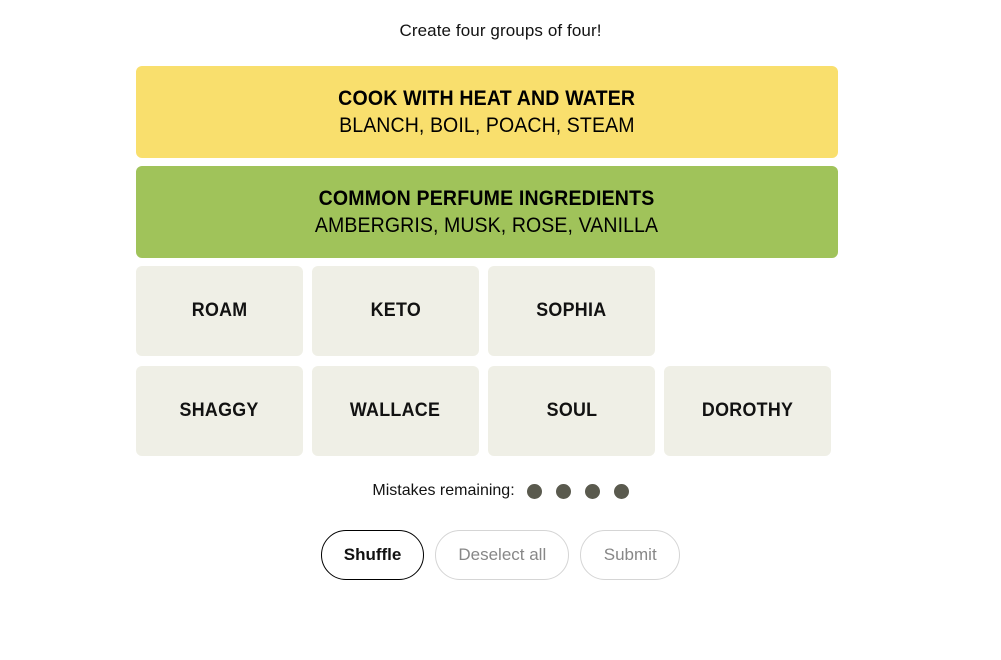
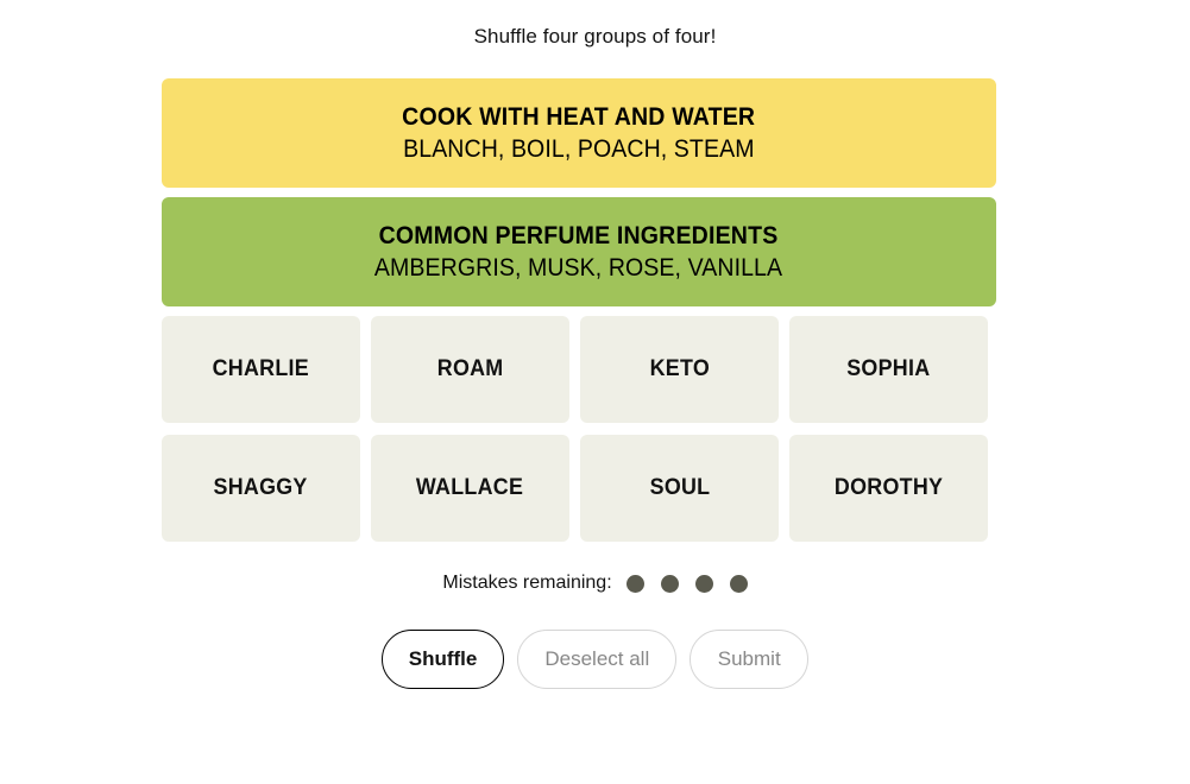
- Create four groups of four!
+ Shuffle four groups of four!
  COOK WITH HEAT AND WATER
  BLANCH, BOIL, POACH, STEAM
  COMMON PERFUME INGREDIENTS
  AMBERGRIS, MUSK, ROSE, VANILLA
+ CHARLIE
  ROAM
  KETO
  SOPHIA
  SHAGGY
  WALLACE
  SOUL
  DOROTHY
  Mistakes remaining:
  Shuffle
  Deselect all
  Submit
